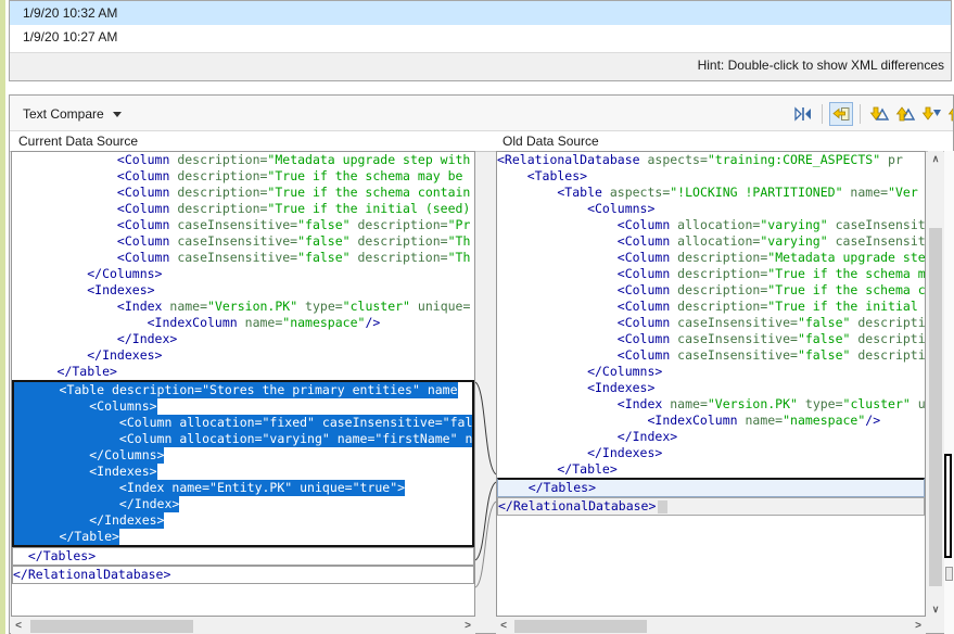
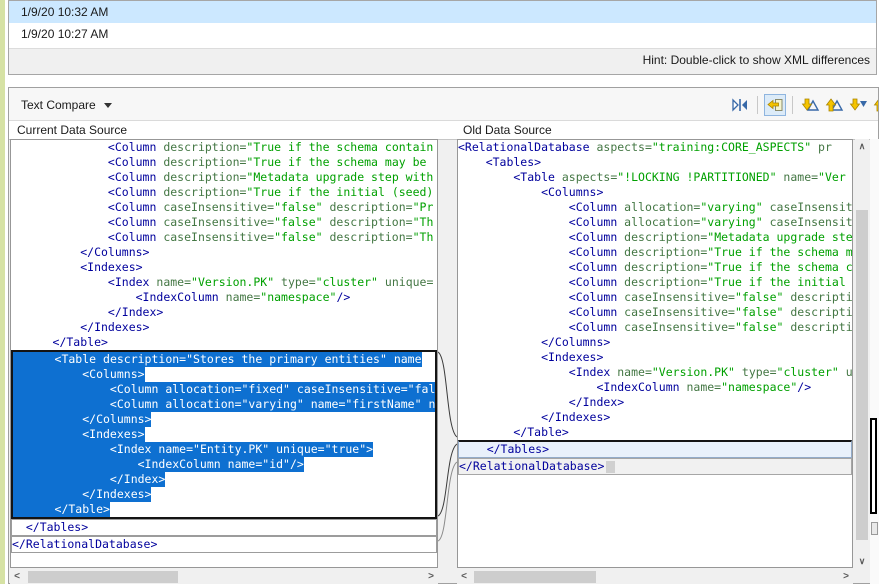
  1/9/20 10:32 AM
  1/9/20 10:27 AM
  Hint: Double-click to show XML differences
  Text Compare
  Current Data Source
  Old Data Source
- <Column description="Metadata upgrade step with
+ <Column description="True if the schema contain
  <Column description="True if the schema may be
- <Column description="True if the schema contain
+ <Column description="Metadata upgrade step with
  <Column description="True if the initial (seed)
  <Column caseInsensitive="false" description="Pr
  <Column caseInsensitive="false" description="Th
  <Column caseInsensitive="false" description="Th
  </Columns>
  <Indexes>
  <Index name="Version.PK" type="cluster" unique=
  <IndexColumn name="namespace"/>
  </Index>
  </Indexes>
  </Table>
  <Table description="Stores the primary entities" name
  <Columns>
  <Column allocation="fixed" caseInsensitive="fal
  <Column allocation="varying" name="firstName" n
  </Columns>
  <Indexes>
  <Index name="Entity.PK" unique="true">
+ <IndexColumn name="id"/>
  </Index>
  </Indexes>
  </Table>
  </Tables>
  </RelationalDatabase>
  <RelationalDatabase aspects="training:CORE_ASPECTS" pr
  <Tables>
  <Table aspects="!LOCKING !PARTITIONED" name="Ver
  <Columns>
  <Column allocation="varying" caseInsensit
  <Column allocation="varying" caseInsensit
  <Column description="Metadata upgrade ste
  <Column description="True if the schema m
  <Column description="True if the schema c
  <Column description="True if the initial
  <Column caseInsensitive="false" descripti
  <Column caseInsensitive="false" descripti
  <Column caseInsensitive="false" descripti
  </Columns>
  <Indexes>
  <Index name="Version.PK" type="cluster" u
  <IndexColumn name="namespace"/>
  </Index>
  </Indexes>
  </Table>
  </Tables>
  </RelationalDatabase>
  ∧
  ∨
  <
  >
  <
  >
